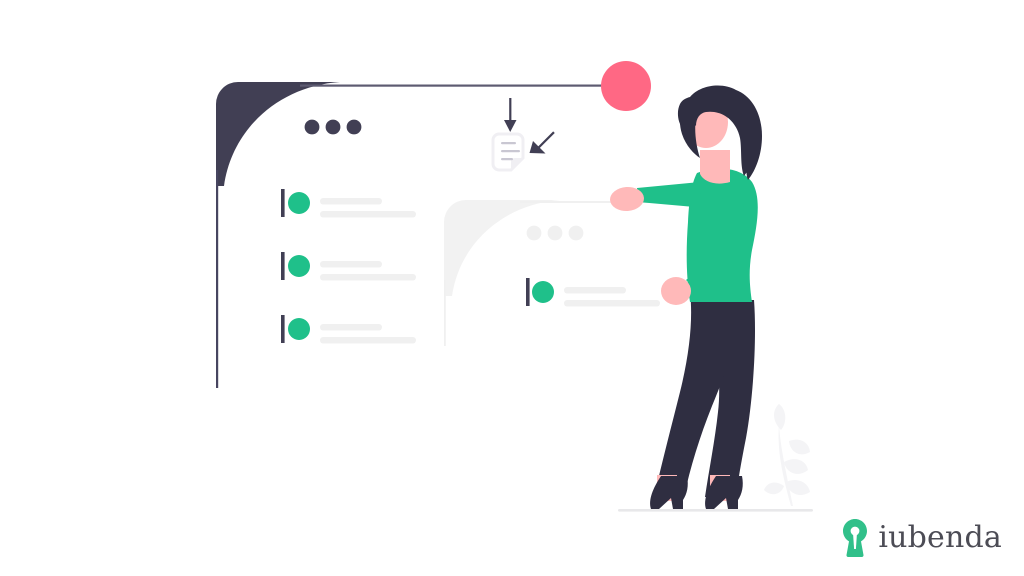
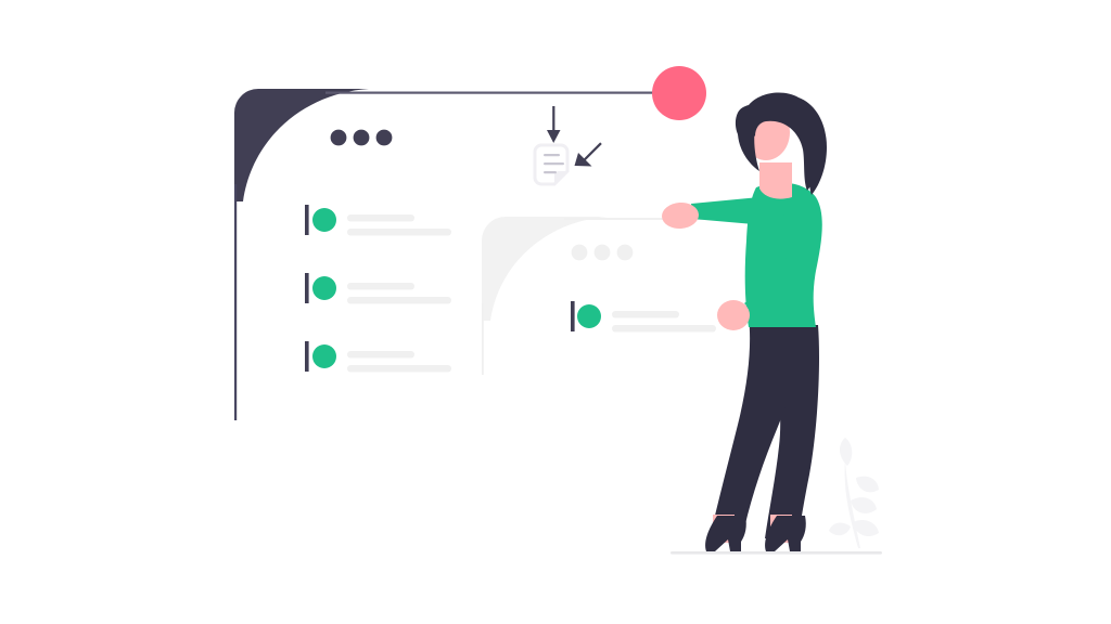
- iubenda
